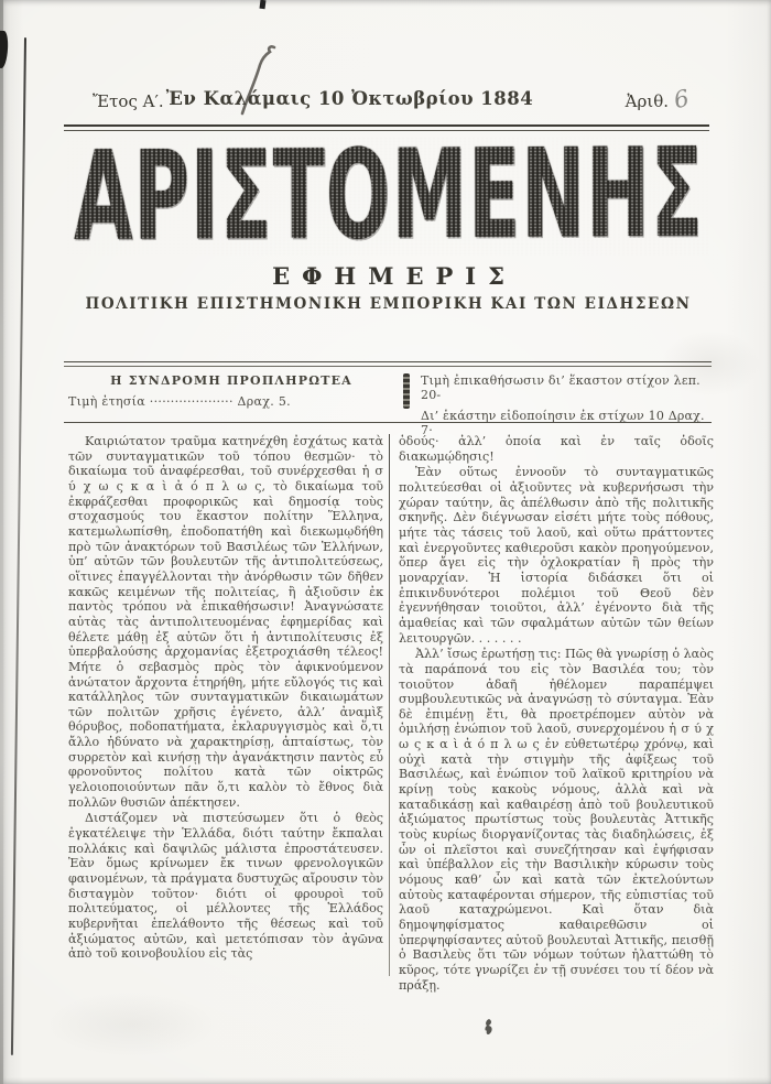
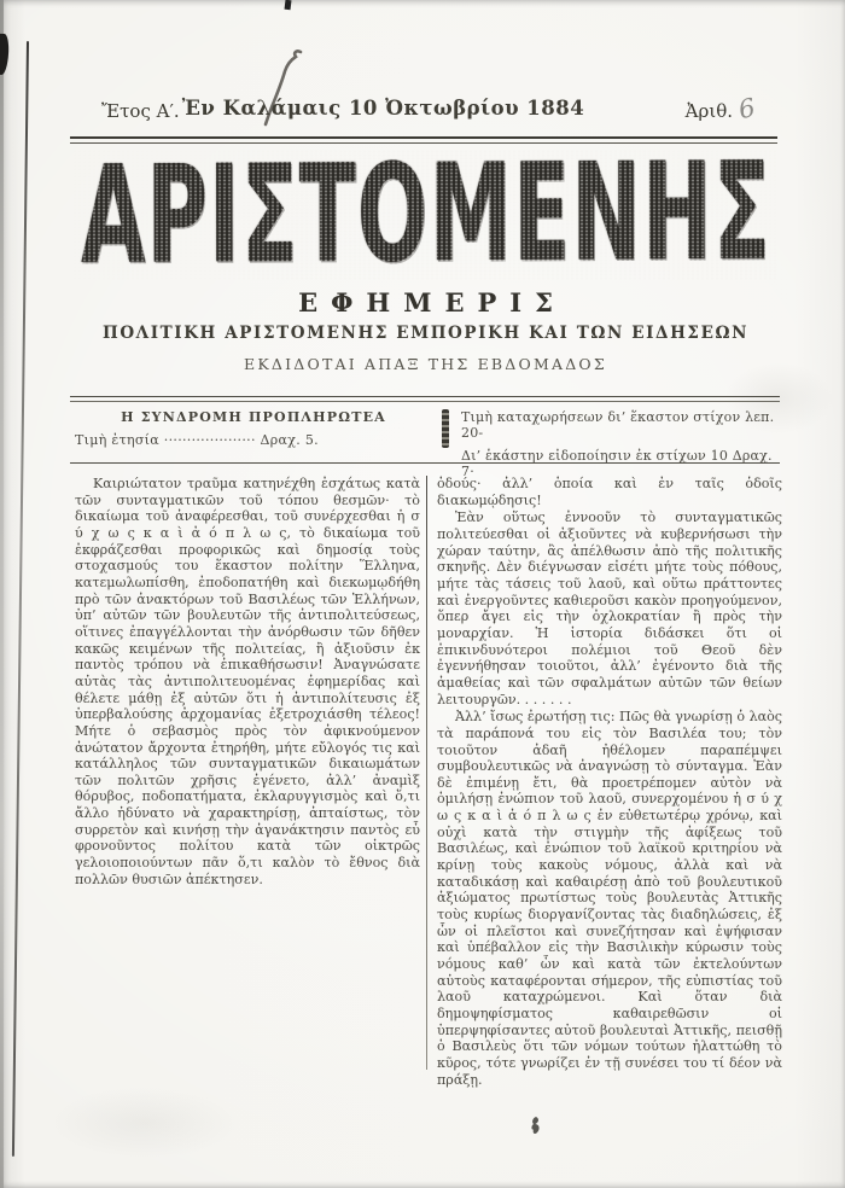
  Ἔτος Α′.
  Ἐν Καλάμαις 10 Ὀκτωβρίου 1884
  Ἀριθ.
  ΑΡΙΣΤΟΜΕΝΗΣ
  ΕΦΗΜΕΡΙΣ
- ΠΟΛΙΤΙΚΗ ΕΠΙΣΤΗΜΟΝΙΚΗ ΕΜΠΟΡΙΚΗ ΚΑΙ ΤΩΝ ΕΙΔΗΣΕΩΝ
+ ΠΟΛΙΤΙΚΗ ΑΡΙΣΤΟΜΕΝΗΣ ΕΜΠΟΡΙΚΗ ΚΑΙ ΤΩΝ ΕΙΔΗΣΕΩΝ
+ ΕΚΔΙΔΟΤΑΙ ΑΠΑΞ ΤΗΣ ΕΒΔΟΜΑΔΟΣ
  Η ΣΥΝΔΡΟΜΗ ΠΡΟΠΛΗΡΩΤΕΑ
  Τιμὴ ἐτησία ···················· Δραχ. 5.
- Τιμὴ ἐπικαθήσωσιν δι’ ἕκαστον στίχον λεπ. 20-
+ Τιμὴ καταχωρήσεων δι’ ἕκαστον στίχον λεπ. 20-
  Δι’ ἑκάστην εἰδοποίησιν ἐκ στίχων 10 Δραχ. 7·
  Καιριώτατον τραῦμα κατηνέχθη ἐσχάτως κατὰ τῶν συνταγματικῶν τοῦ τόπου θεσμῶν· τὸ δικαίωμα τοῦ ἀναφέρεσθαι, τοῦ συνέρχεσθαι ἡ σ ύ χ ω ς κ α ὶ ἀ ό π λ ω ς, τὸ δικαίωμα τοῦ ἐκφράζεσθαι προφορικῶς καὶ δημοσίᾳ τοὺς στοχασμούς του ἕκαστον πολίτην Ἕλληνα, κατεμωλωπίσθη, ἐποδοπατήθη καὶ διεκωμῳδήθη πρὸ τῶν ἀνακτόρων τοῦ Βασιλέως τῶν Ἑλλήνων, ὑπ’ αὐτῶν τῶν βουλευτῶν τῆς ἀντιπολιτεύσεως, οἵτινες ἐπαγγέλλονται τὴν ἀνόρθωσιν τῶν δῆθεν κακῶς κειμένων τῆς πολιτείας, ἢ ἀξιοῦσιν ἐκ παντὸς τρόπου νὰ ἐπικαθήσωσιν! Ἀναγνώσατε αὐτὰς τὰς ἀντιπολιτευομένας ἐφημερίδας καὶ θέλετε μάθῃ ἐξ αὐτῶν ὅτι ἡ ἀντιπολίτευσις ἐξ ὑπερβαλούσης ἀρχομανίας ἐξετροχιάσθη τέλεος! Μήτε ὁ σεβασμὸς πρὸς τὸν ἀφικνούμενον ἀνώτατον ἄρχοντα ἐτηρήθη, μήτε εὔλογός τις καὶ κατάλληλος τῶν συνταγματικῶν δικαιωμάτων τῶν πολιτῶν χρῆσις ἐγένετο, ἀλλ’ ἀναμὶξ θόρυβος, ποδοπατήματα, ἐκλαρυγγισμὸς καὶ ὅ,τι ἄλλο ἠδύνατο νὰ χαρακτηρίσῃ, ἀπταίστως, τὸν συρρετὸν καὶ κινήσῃ τὴν ἀγανάκτησιν παντὸς εὖ φρονοῦντος πολίτου κατὰ τῶν οἰκτρῶς γελοιοποιούντων πᾶν ὅ,τι καλὸν τὸ ἔθνος διὰ πολλῶν θυσιῶν ἀπέκτησεν.
- Διστάζομεν νὰ πιστεύσωμεν ὅτι ὁ θεὸς ἐγκατέλειψε τὴν Ἑλλάδα, διότι ταύτην ἔκπαλαι πολλάκις καὶ δαψιλῶς μάλιστα ἐπροστάτευσεν. Ἐὰν ὅμως κρίνωμεν ἔκ τινων φρενολογικῶν φαινομένων, τὰ πράγματα δυστυχῶς αἴρουσιν τὸν δισταγμὸν τοῦτον· διότι οἱ φρουροὶ τοῦ πολιτεύματος, οἱ μέλλοντες τῆς Ἑλλάδος κυβερνῆται ἐπελάθοντο τῆς θέσεως καὶ τοῦ ἀξιώματος αὐτῶν, καὶ μετετόπισαν τὸν ἀγῶνα ἀπὸ τοῦ κοινοβουλίου εἰς τὰς
  ὁδούς· ἀλλ’ ὁποία καὶ ἐν ταῖς ὁδοῖς διακωμῴδησις!
  Ἐὰν οὕτως ἐννοοῦν τὸ συνταγματικῶς πολιτεύεσθαι οἱ ἀξιοῦντες νὰ κυβερνήσωσι τὴν χώραν ταύτην, ἂς ἀπέλθωσιν ἀπὸ τῆς πολιτικῆς σκηνῆς. Δὲν διέγνωσαν εἰσέτι μήτε τοὺς πόθους, μήτε τὰς τάσεις τοῦ λαοῦ, καὶ οὕτω πράττοντες καὶ ἐνεργοῦντες καθιεροῦσι κακὸν προηγούμενον, ὅπερ ἄγει εἰς τὴν ὀχλοκρατίαν ἢ πρὸς τὴν μοναρχίαν. Ἡ ἱστορία διδάσκει ὅτι οἱ ἐπικινδυνότεροι πολέμιοι τοῦ Θεοῦ δὲν ἐγεννήθησαν τοιοῦτοι, ἀλλ’ ἐγένοντο διὰ τῆς ἀμαθείας καὶ τῶν σφαλμάτων αὐτῶν τῶν θείων λειτουργῶν. . . . . . .
  Ἀλλ’ ἴσως ἐρωτήσῃ τις: Πῶς θὰ γνωρίσῃ ὁ λαὸς τὰ παράπονά του εἰς τὸν Βασιλέα του; τὸν τοιοῦτον ἀδαῆ ἠθέλομεν παραπέμψει συμβουλευτικῶς νὰ ἀναγνώσῃ τὸ σύνταγμα. Ἐὰν δὲ ἐπιμένῃ ἔτι, θὰ προετρέπομεν αὐτὸν νὰ ὁμιλήσῃ ἐνώπιον τοῦ λαοῦ, συνερχομένου ἡ σ ύ χ ω ς κ α ὶ ἀ ό π λ ω ς ἐν εὐθετωτέρῳ χρόνῳ, καὶ οὐχὶ κατὰ τὴν στιγμὴν τῆς ἀφίξεως τοῦ Βασιλέως, καὶ ἐνώπιον τοῦ λαϊκοῦ κριτηρίου νὰ κρίνῃ τοὺς κακοὺς νόμους, ἀλλὰ καὶ νὰ καταδικάσῃ καὶ καθαιρέσῃ ἀπὸ τοῦ βουλευτικοῦ ἀξιώματος πρωτίστως τοὺς βουλευτὰς Ἀττικῆς τοὺς κυρίως διοργανίζοντας τὰς διαδηλώσεις, ἐξ ὧν οἱ πλεῖστοι καὶ συνεζήτησαν καὶ ἐψήφισαν καὶ ὑπέβαλλον εἰς τὴν Βασιλικὴν κύρωσιν τοὺς νόμους καθ’ ὧν καὶ κατὰ τῶν ἐκτελούντων αὐτοὺς καταφέρονται σήμερον, τῆς εὐπιστίας τοῦ λαοῦ καταχρώμενοι. Καὶ ὅταν διὰ δημοψηφίσματος καθαιρεθῶσιν οἱ ὑπερψηφίσαντες αὐτοῦ βουλευταὶ Ἀττικῆς, πεισθῇ ὁ Βασιλεὺς ὅτι τῶν νόμων τούτων ἠλαττώθη τὸ κῦρος, τότε γνωρίζει ἐν τῇ συνέσει του τί δέον νὰ πράξῃ.
